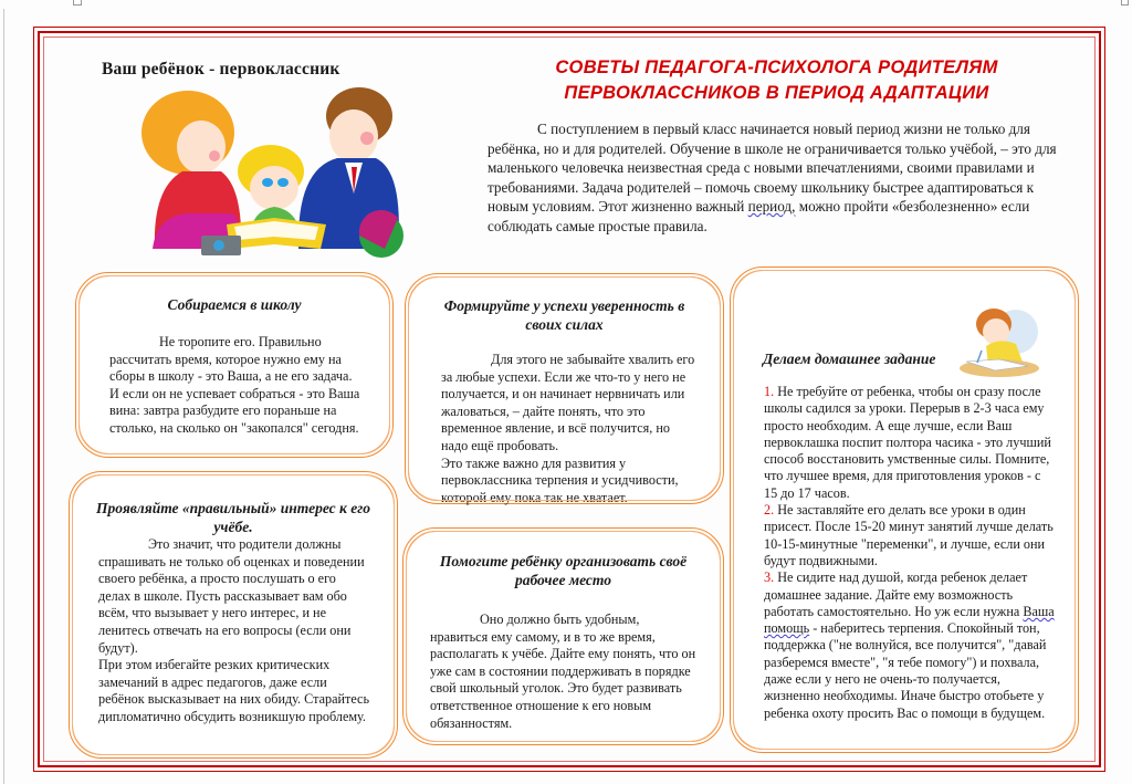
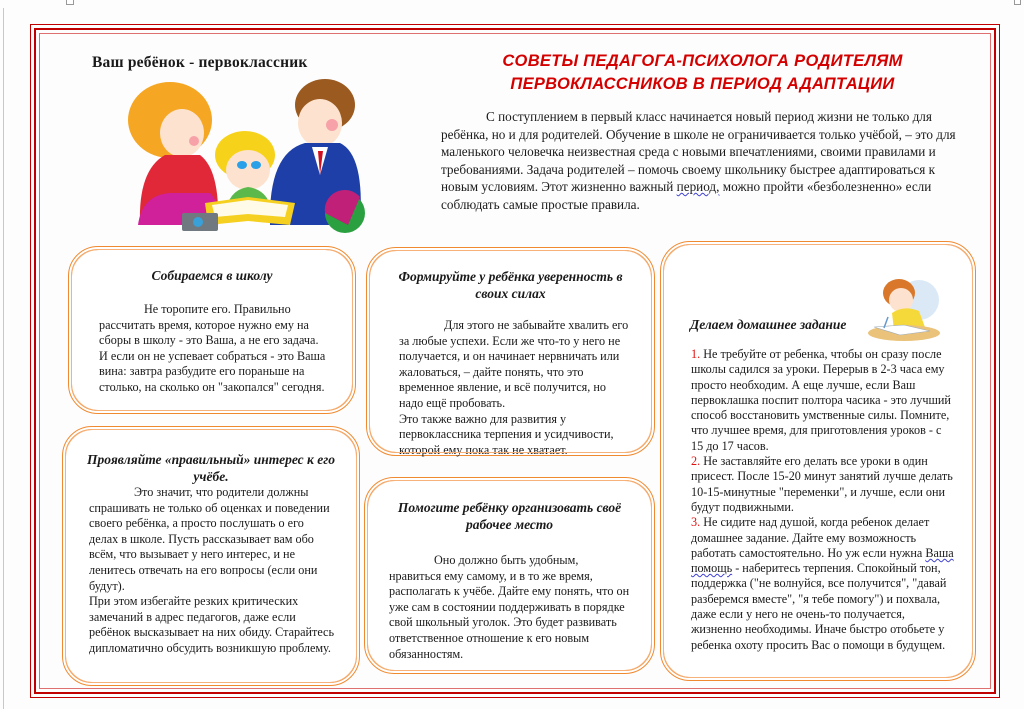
  Ваш ребёнок - первоклассник
  СОВЕТЫ ПЕДАГОГА-ПСИХОЛОГА РОДИТЕЛЯМ
  ПЕРВОКЛАССНИКОВ В ПЕРИОД АДАПТАЦИИ
  С поступлением в первый класс начинается новый период жизни не только для ребёнка, но и для родителей. Обучение в школе не ограничивается только учёбой, – это для маленького человечка неизвестная среда с новыми впечатлениями, своими правилами и требованиями. Задача родителей – помочь своему школьнику быстрее адаптироваться к новым условиям. Этот жизненно важный период, можно пройти «безболезненно» если соблюдать самые простые правила.
  Собираемся в школу
  Не торопите его. Правильно рассчитать время, которое нужно ему на сборы в школу - это Ваша, а не его задача. И если он не успевает собраться - это Ваша вина: завтра разбудите его пораньше на столько, на сколько он "закопался" сегодня.
  Проявляйте «правильный» интерес к его учёбе.
  Это значит, что родители должны спрашивать не только об оценках и поведении своего ребёнка, а просто послушать о его делах в школе. Пусть рассказывает вам обо всём, что вызывает у него интерес, и не ленитесь отвечать на его вопросы (если они будут).
  При этом избегайте резких критических замечаний в адрес педагогов, даже если ребёнок высказывает на них обиду. Старайтесь дипломатично обсудить возникшую проблему.
- Формируйте у успехи уверенность в своих силах
+ Формируйте у ребёнка уверенность в своих силах
  Для этого не забывайте хвалить его за любые успехи. Если же что-то у него не получается, и он начинает нервничать или жаловаться, – дайте понять, что это временное явление, и всё получится, но надо ещё пробовать.
  Это также важно для развития у первоклассника терпения и усидчивости, которой ему пока так не хватает.
  Помогите ребёнку организовать своё рабочее место
  Оно должно быть удобным, нравиться ему самому, и в то же время, располагать к учёбе. Дайте ему понять, что он уже сам в состоянии поддерживать в порядке свой школьный уголок. Это будет развивать ответственное отношение к его новым обязанностям.
  Делаем домашнее задание
  1. Не требуйте от ребенка, чтобы он сразу после школы садился за уроки. Перерыв в 2-3 часа ему просто необходим. А еще лучше, если Ваш первоклашка поспит полтора часика - это лучший способ восстановить умственные силы. Помните, что лучшее время, для приготовления уроков - с 15 до 17 часов.
  2. Не заставляйте его делать все уроки в один присест. После 15-20 минут занятий лучше делать 10-15-минутные "переменки", и лучше, если они будут подвижными.
  3. Не сидите над душой, когда ребенок делает домашнее задание. Дайте ему возможность работать самостоятельно. Но уж если нужна Ваша помощь - наберитесь терпения. Спокойный тон, поддержка ("не волнуйся, все получится", "давай разберемся вместе", "я тебе помогу") и похвала, даже если у него не очень-то получается, жизненно необходимы. Иначе быстро отобьете у ребенка охоту просить Вас о помощи в будущем.
